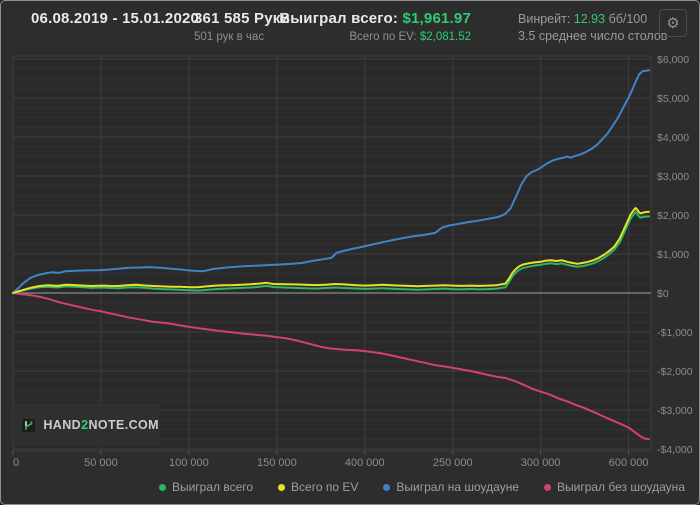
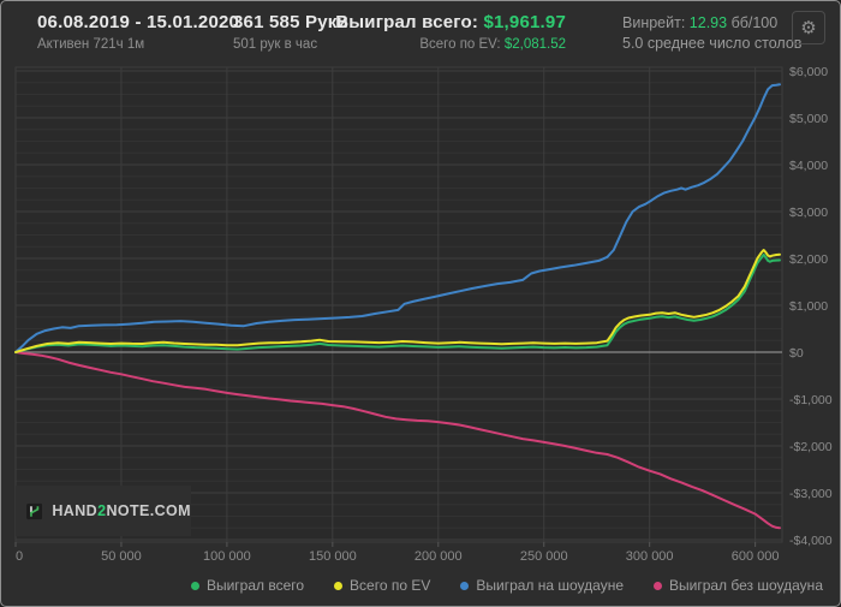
  06.08.2019 - 15.01.2020
+ Активен 721ч 1м
  361 585 Руки
  501 рук в час
  Выиграл всего: $1,961.97
  Всего по EV: $2,081.52
  Винрейт: 12.93 бб/100
- 3.5 среднее число столов
+ 5.0 среднее число столов
  ⚙
  0
  50 000
  100 000
  150 000
- 400 000
+ 200 000
  250 000
  300 000
  600 000
  $6,000
  $5,000
  $4,000
  $3,000
  $2,000
  $1,000
  $0
  -$1,000
  -$2,000
  -$3,000
  -$4,000
  HAND2NOTE.COM
  Выиграл всего
  Всего по EV
  Выиграл на шоудауне
  Выиграл без шоудауна
